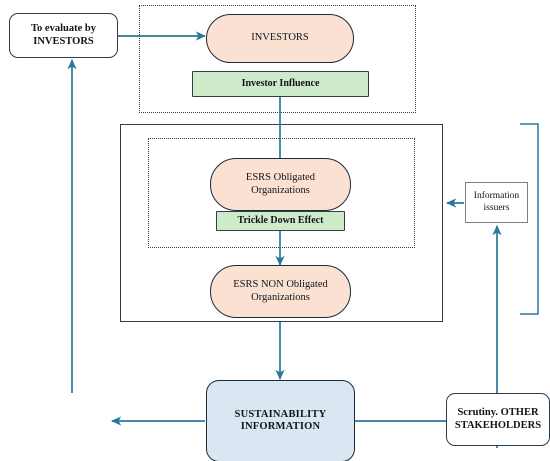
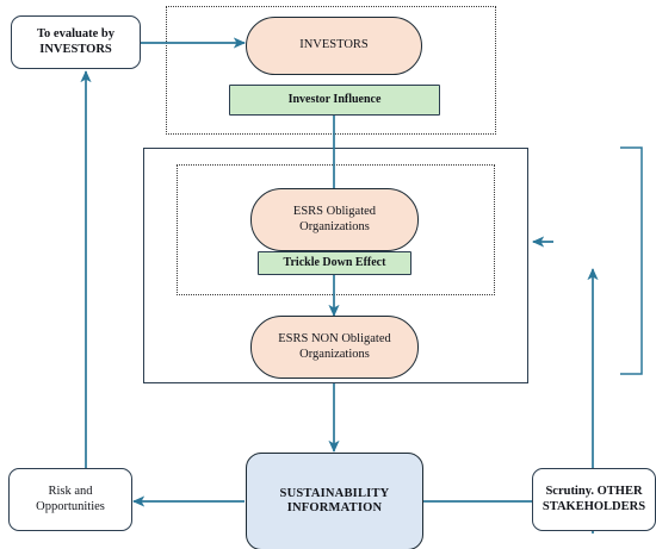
  To evaluate by
  INVESTORS
  INVESTORS
  Investor Influence
  ESRS Obligated
  Organizations
  Trickle Down Effect
  ESRS NON Obligated
  Organizations
- Information
- issuers
  SUSTAINABILITY
  INFORMATION
+ Risk and
+ Opportunities
  Scrutiny. OTHER
  STAKEHOLDERS
